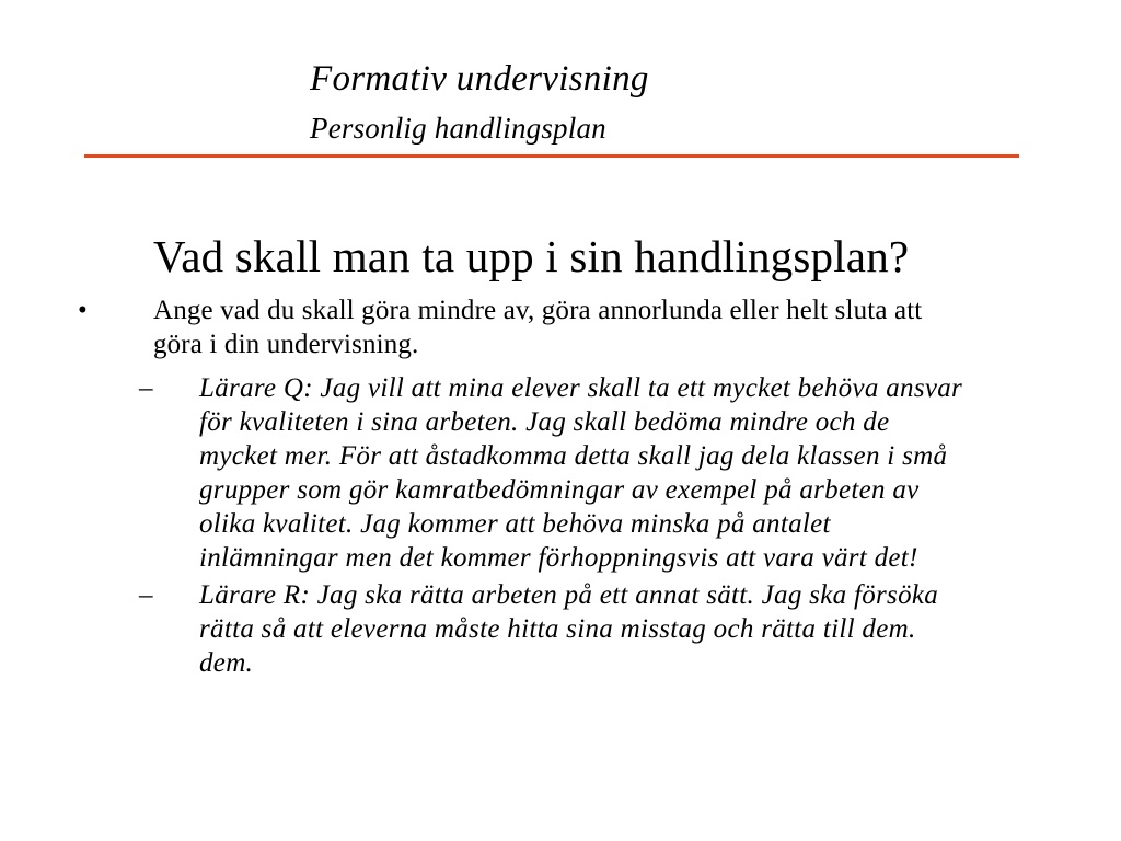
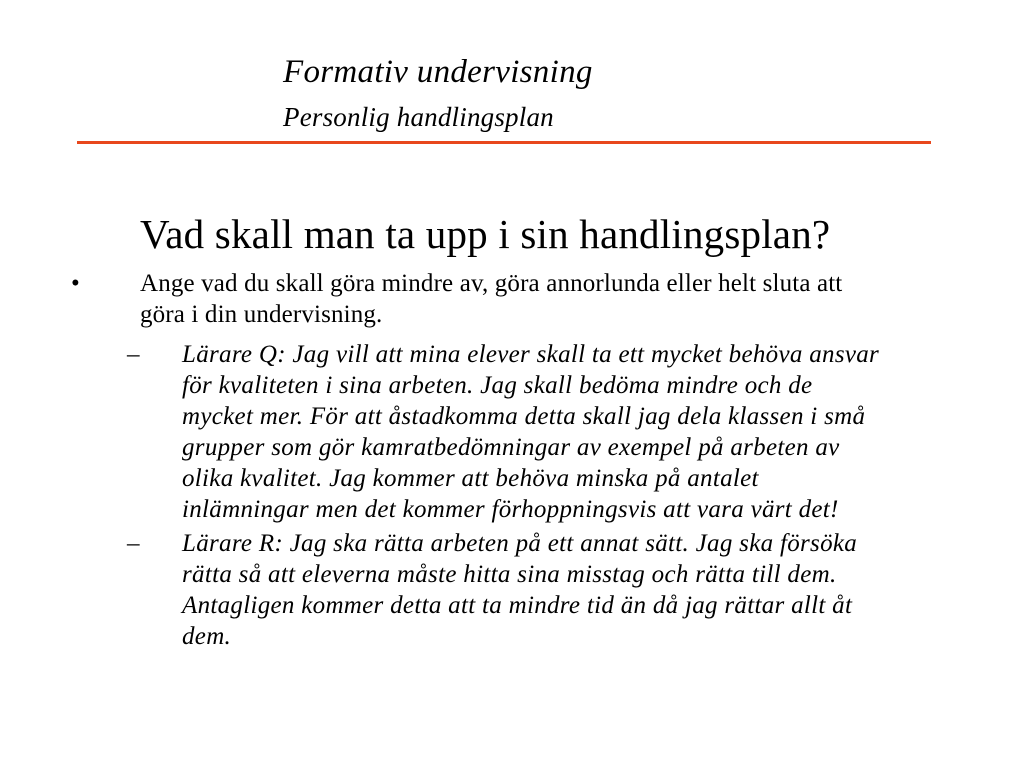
  Formativ undervisning
  Personlig handlingsplan
  Vad skall man ta upp i sin handlingsplan?
  •
  Ange vad du skall göra mindre av, göra annorlunda eller helt sluta att
  göra i din undervisning.
  –
  Lärare Q: Jag vill att mina elever skall ta ett mycket behöva ansvar
  för kvaliteten i sina arbeten. Jag skall bedöma mindre och de
  mycket mer. För att åstadkomma detta skall jag dela klassen i små
  grupper som gör kamratbedömningar av exempel på arbeten av
  olika kvalitet. Jag kommer att behöva minska på antalet
  inlämningar men det kommer förhoppningsvis att vara värt det!
  –
  Lärare R: Jag ska rätta arbeten på ett annat sätt. Jag ska försöka
  rätta så att eleverna måste hitta sina misstag och rätta till dem.
+ Antagligen kommer detta att ta mindre tid än då jag rättar allt åt
  dem.
